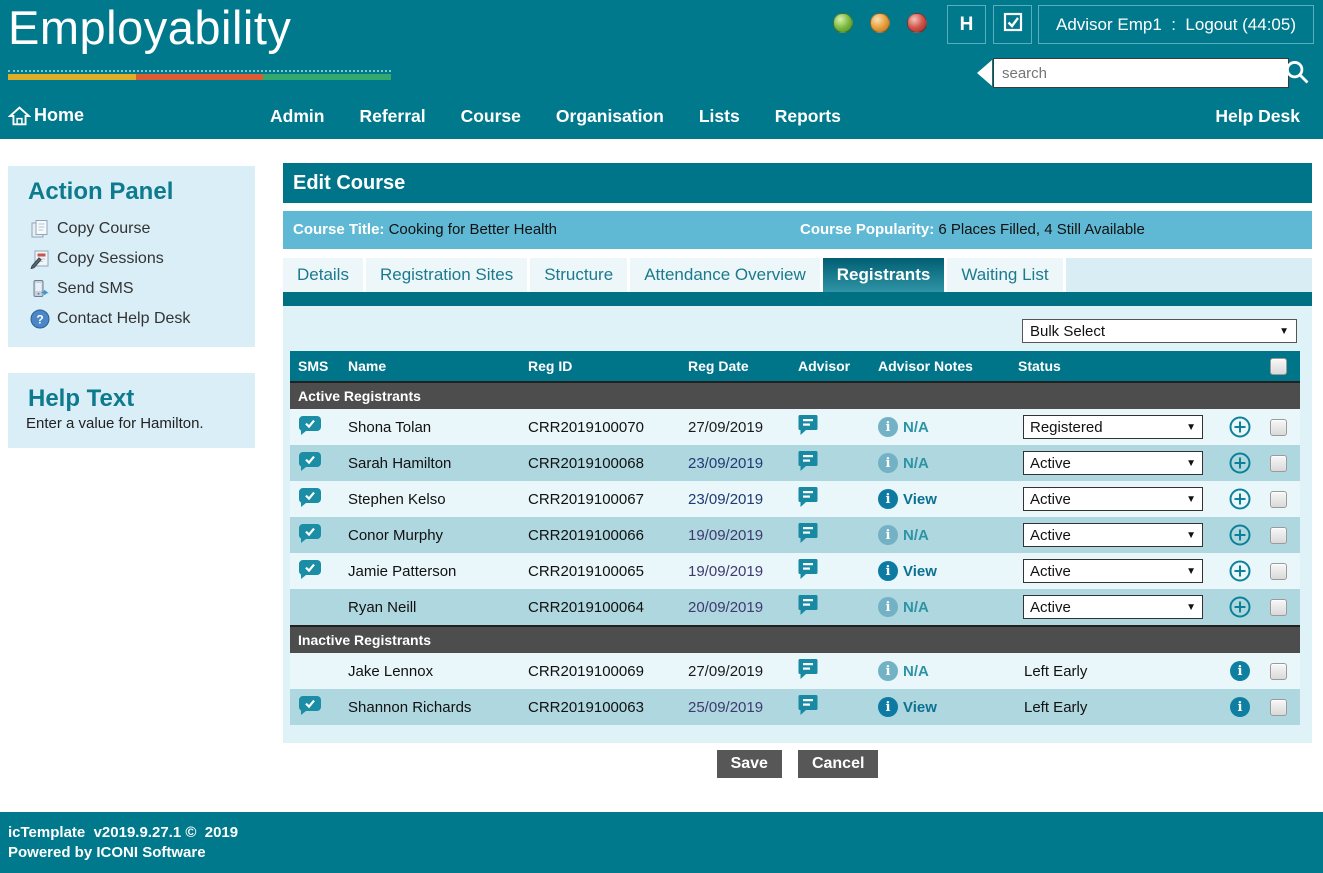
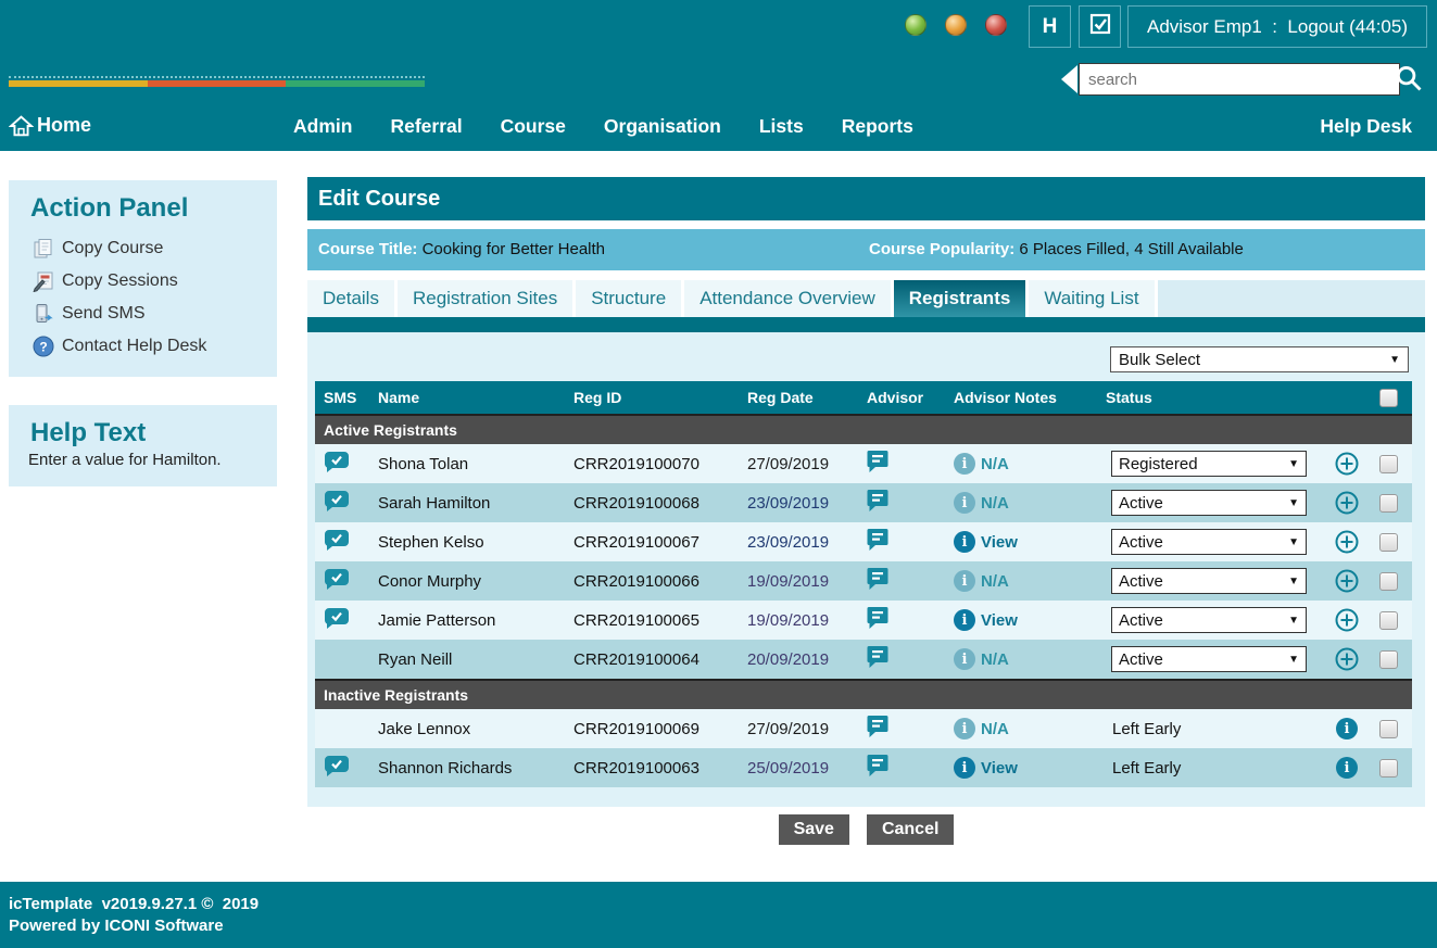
- Employability
  H
  Advisor Emp1 : Logout (44:05)
  search
  Home
  Admin
  Referral
  Course
  Organisation
  Lists
  Reports
  Help Desk
  Action Panel
  Copy Course
  Copy Sessions
  Send SMS
  ?
  Contact Help Desk
  Help Text
  Enter a value for Hamilton.
  Edit Course
  Course Title: Cooking for Better Health
  Course Popularity: 6 Places Filled, 4 Still Available
  Details
  Registration Sites
  Structure
  Attendance Overview
  Registrants
  Waiting List
  Bulk Select
  ▼
  SMS
  Name
  Reg ID
  Reg Date
  Advisor
  Advisor Notes
  Status
  Active Registrants
  Shona Tolan
  CRR2019100070
  27/09/2019
  i
  N/A
  Registered
  ▼
  Sarah Hamilton
  CRR2019100068
  23/09/2019
  i
  N/A
  Active
  ▼
  Stephen Kelso
  CRR2019100067
  23/09/2019
  i
  View
  Active
  ▼
  Conor Murphy
  CRR2019100066
  19/09/2019
  i
  N/A
  Active
  ▼
  Jamie Patterson
  CRR2019100065
  19/09/2019
  i
  View
  Active
  ▼
  Ryan Neill
  CRR2019100064
  20/09/2019
  i
  N/A
  Active
  ▼
  Inactive Registrants
  Jake Lennox
  CRR2019100069
  27/09/2019
  i
  N/A
  Left Early
  i
  Shannon Richards
  CRR2019100063
  25/09/2019
  i
  View
  Left Early
  i
  Save
  Cancel
  icTemplate v2019.9.27.1 © 2019
  Powered by ICONI Software
